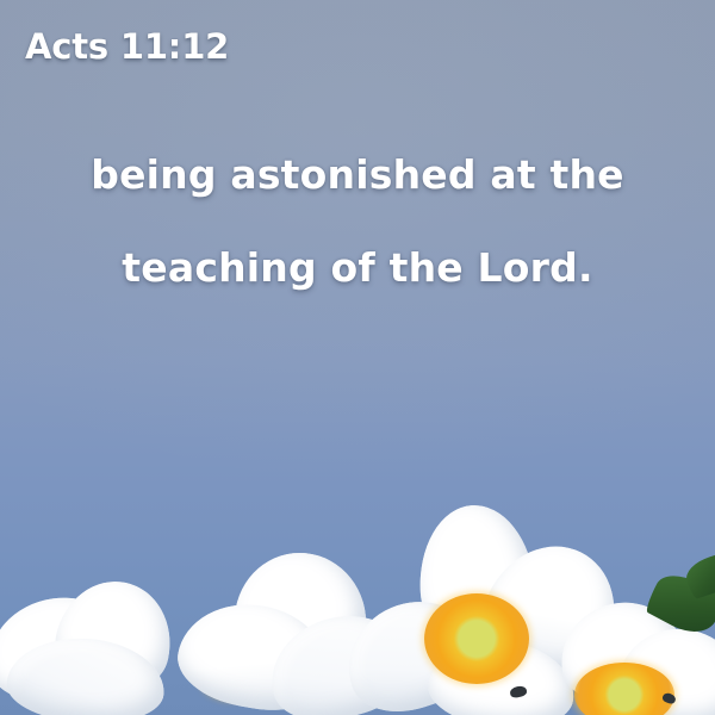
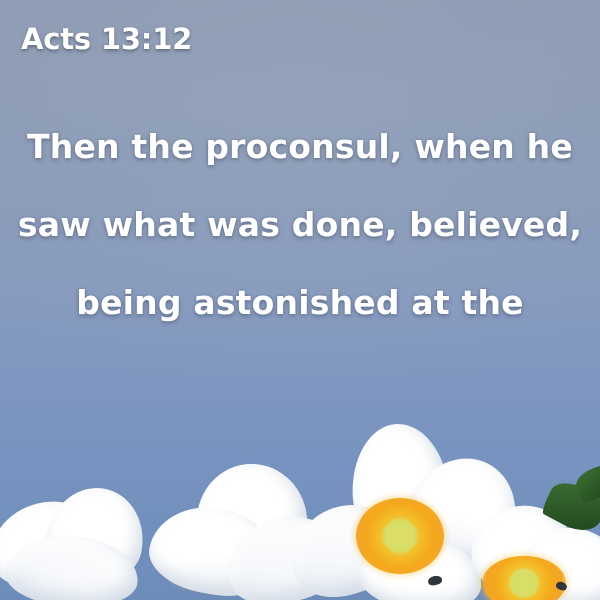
- Acts 11:12
+ Acts 13:12
+ Then the proconsul, when he
+ saw what was done, believed,
  being astonished at the
- teaching of the Lord.
